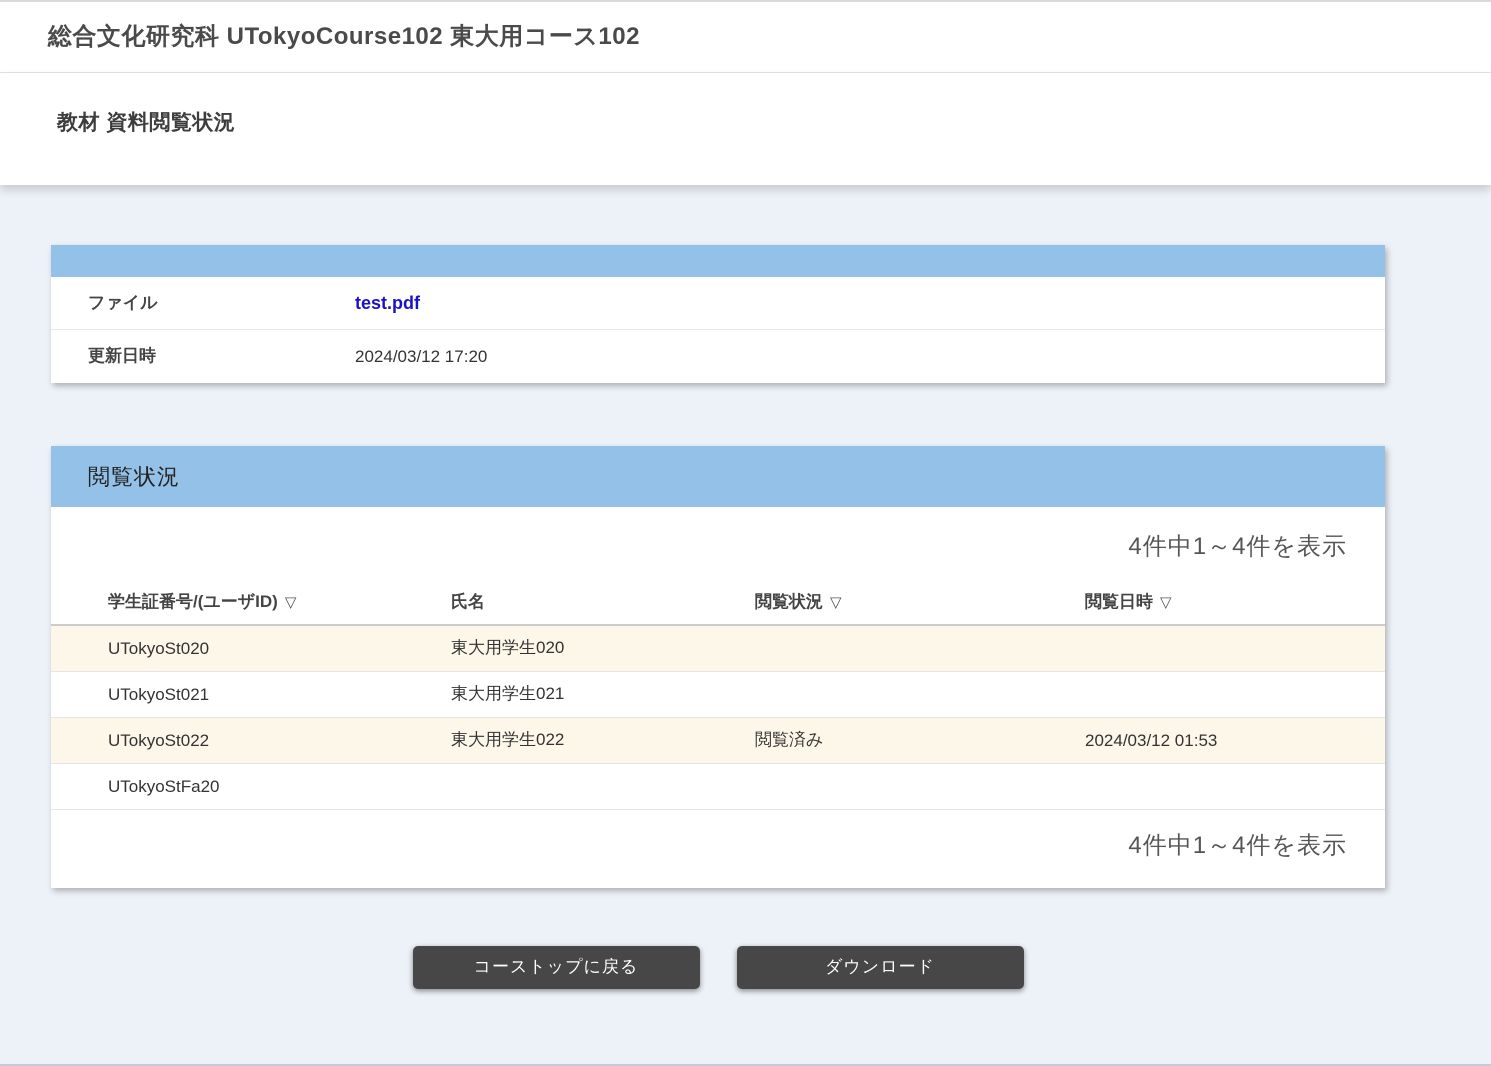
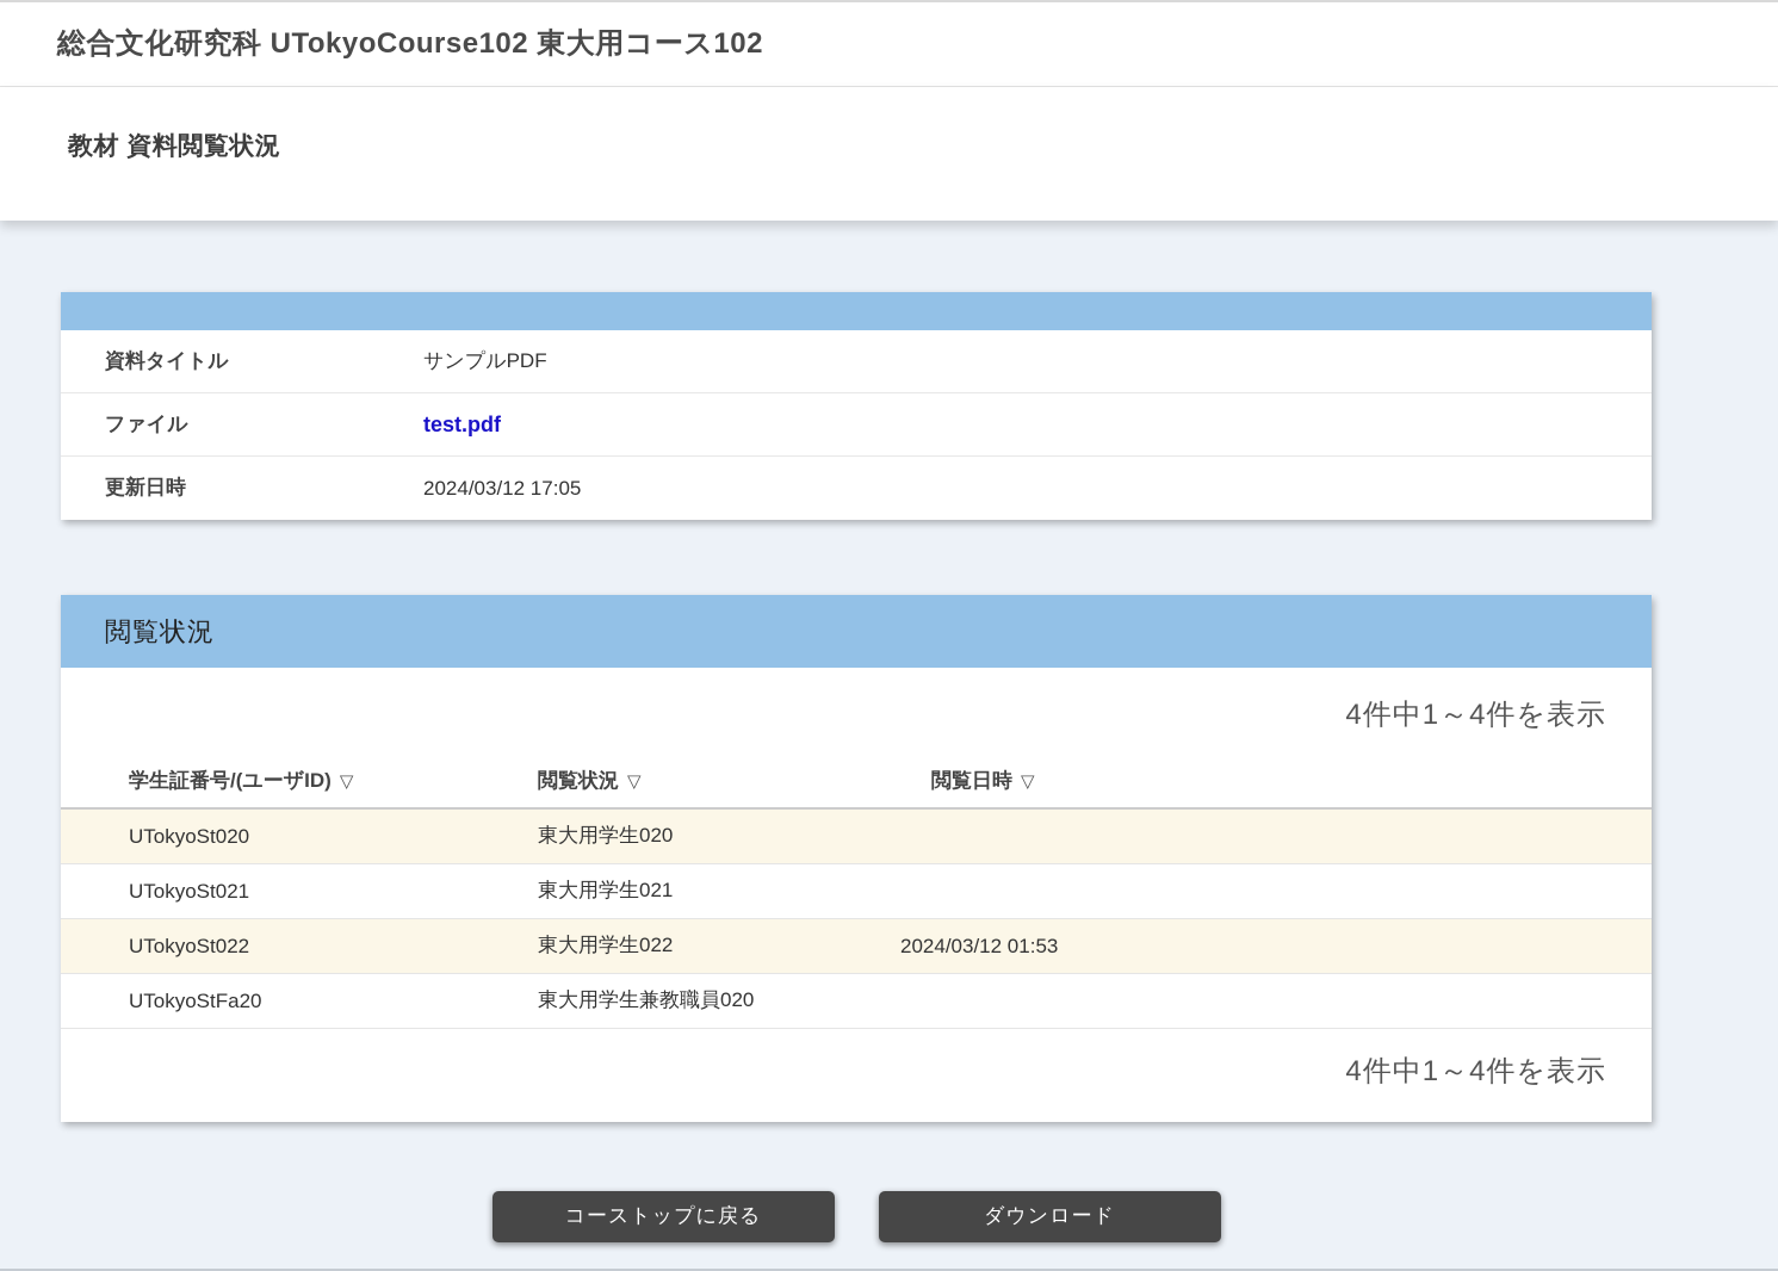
  総合文化研究科 UTokyoCourse102 東大用コース102
  教材 資料閲覧状況
+ 資料タイトル
+ サンプルPDF
  ファイル
  test.pdf
  更新日時
- 2024/03/12 17:20
+ 2024/03/12 17:05
  閲覧状況
  4件中1～4件を表示
  学生証番号/(ユーザID) ▽
- 氏名
  閲覧状況 ▽
  閲覧日時 ▽
  UTokyoSt020
  東大用学生020
  UTokyoSt021
  東大用学生021
  UTokyoSt022
  東大用学生022
- 閲覧済み
  2024/03/12 01:53
  UTokyoStFa20
+ 東大用学生兼教職員020
  4件中1～4件を表示
  コーストップに戻る
  ダウンロード
